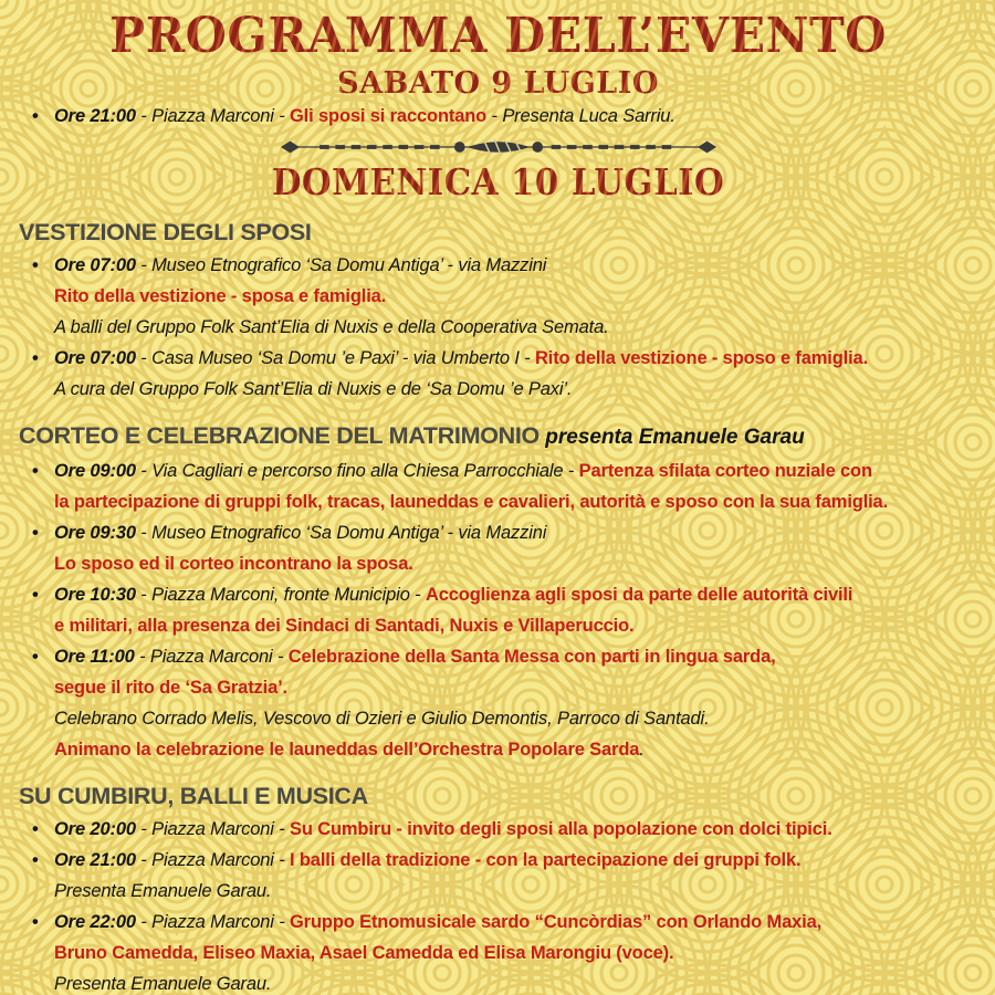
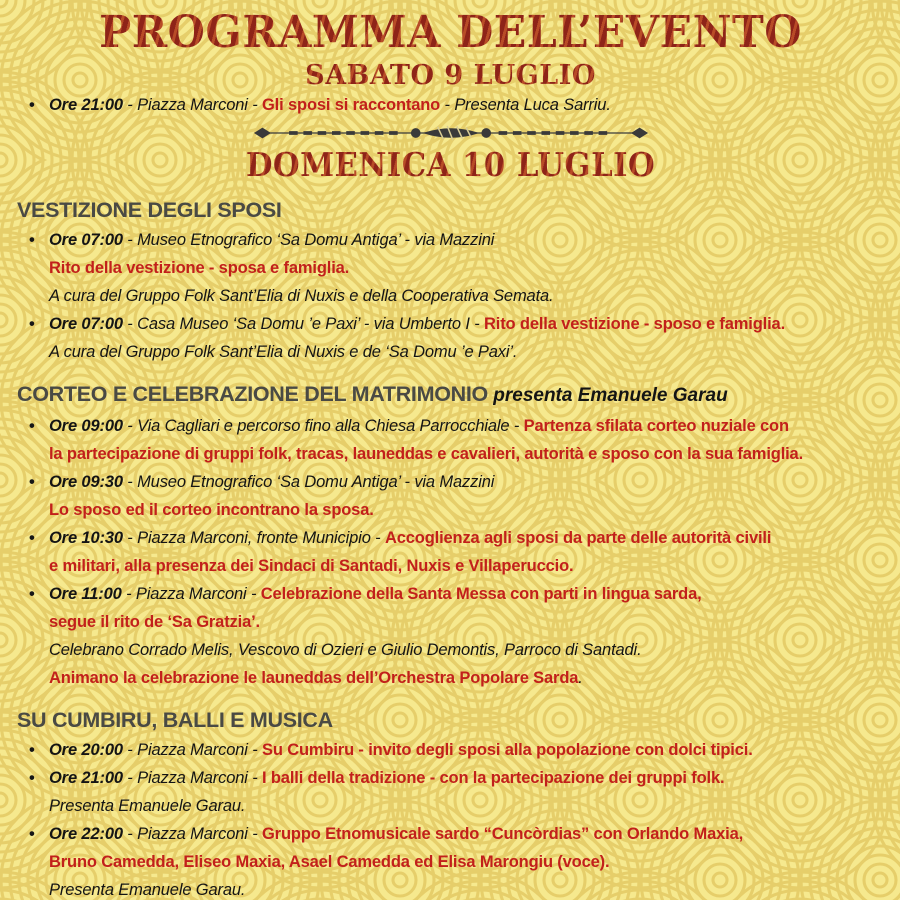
  PROGRAMMA DELL’EVENTO
  SABATO 9 LUGLIO
  Ore 21:00 - Piazza Marconi - Gli sposi si raccontano - Presenta Luca Sarriu.
  DOMENICA 10 LUGLIO
  VESTIZIONE DEGLI SPOSI
  Ore 07:00 - Museo Etnografico ‘Sa Domu Antiga’ - via Mazzini
  Rito della vestizione - sposa e famiglia.
- A balli del Gruppo Folk Sant’Elia di Nuxis e della Cooperativa Semata.
+ A cura del Gruppo Folk Sant’Elia di Nuxis e della Cooperativa Semata.
  Ore 07:00 - Casa Museo ‘Sa Domu ’e Paxi’ - via Umberto I - Rito della vestizione - sposo e famiglia.
  A cura del Gruppo Folk Sant’Elia di Nuxis e de ‘Sa Domu ’e Paxi’.
  CORTEO E CELEBRAZIONE DEL MATRIMONIO presenta Emanuele Garau
  Ore 09:00 - Via Cagliari e percorso fino alla Chiesa Parrocchiale - Partenza sfilata corteo nuziale con
  la partecipazione di gruppi folk, tracas, launeddas e cavalieri, autorità e sposo con la sua famiglia.
  Ore 09:30 - Museo Etnografico ‘Sa Domu Antiga’ - via Mazzini
  Lo sposo ed il corteo incontrano la sposa.
  Ore 10:30 - Piazza Marconi, fronte Municipio - Accoglienza agli sposi da parte delle autorità civili
  e militari, alla presenza dei Sindaci di Santadi, Nuxis e Villaperuccio.
  Ore 11:00 - Piazza Marconi - Celebrazione della Santa Messa con parti in lingua sarda,
  segue il rito de ‘Sa Gratzia’.
  Celebrano Corrado Melis, Vescovo di Ozieri e Giulio Demontis, Parroco di Santadi.
  Animano la celebrazione le launeddas dell’Orchestra Popolare Sarda.
  SU CUMBIRU, BALLI E MUSICA
  Ore 20:00 - Piazza Marconi - Su Cumbiru - invito degli sposi alla popolazione con dolci tipici.
  Ore 21:00 - Piazza Marconi - I balli della tradizione - con la partecipazione dei gruppi folk.
  Presenta Emanuele Garau.
  Ore 22:00 - Piazza Marconi - Gruppo Etnomusicale sardo “Cuncòrdias” con Orlando Maxia,
  Bruno Camedda, Eliseo Maxia, Asael Camedda ed Elisa Marongiu (voce).
  Presenta Emanuele Garau.
